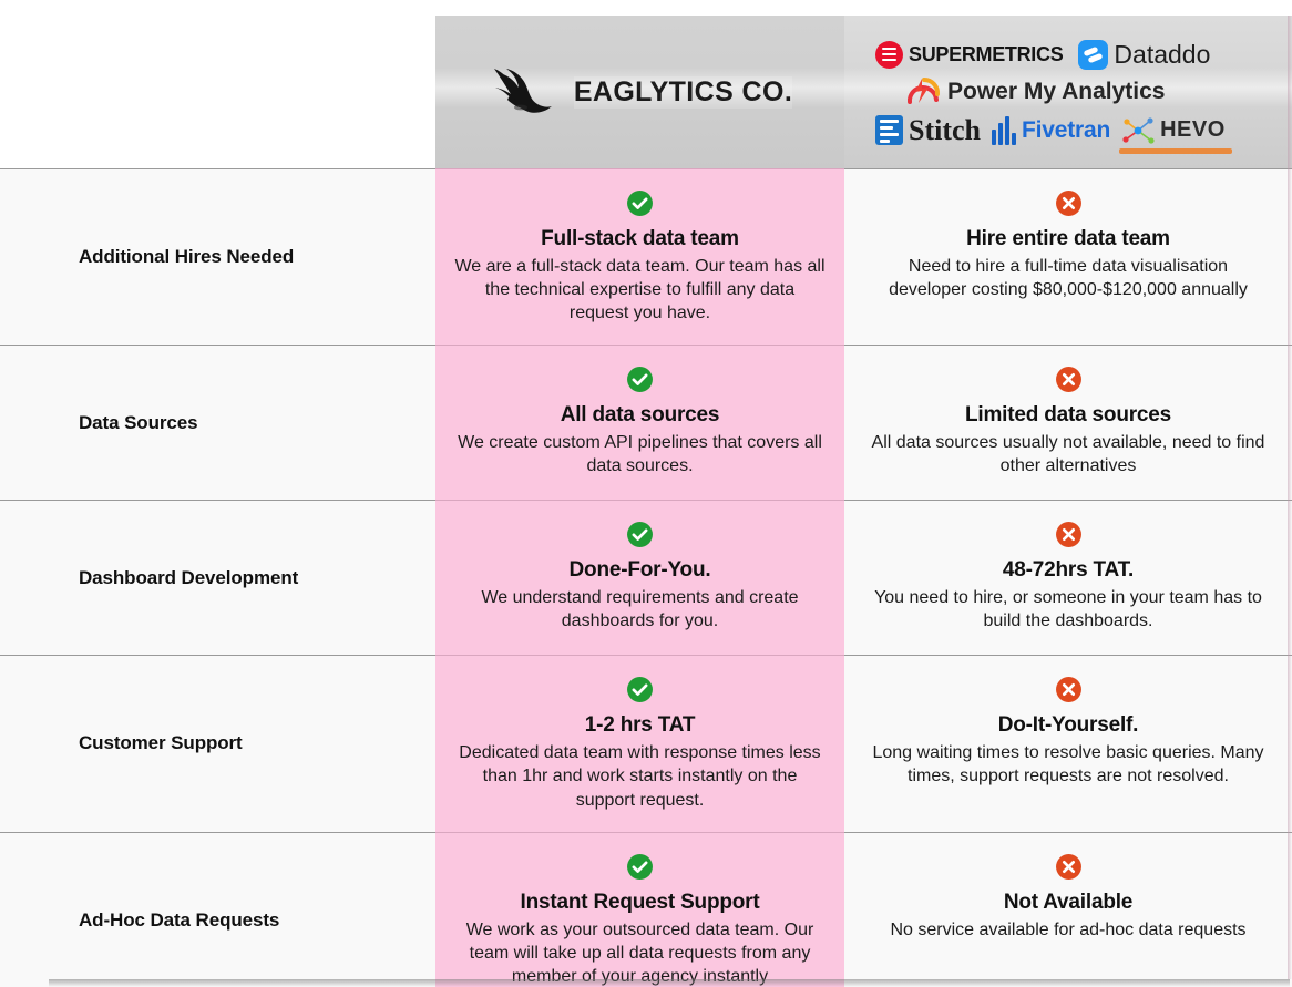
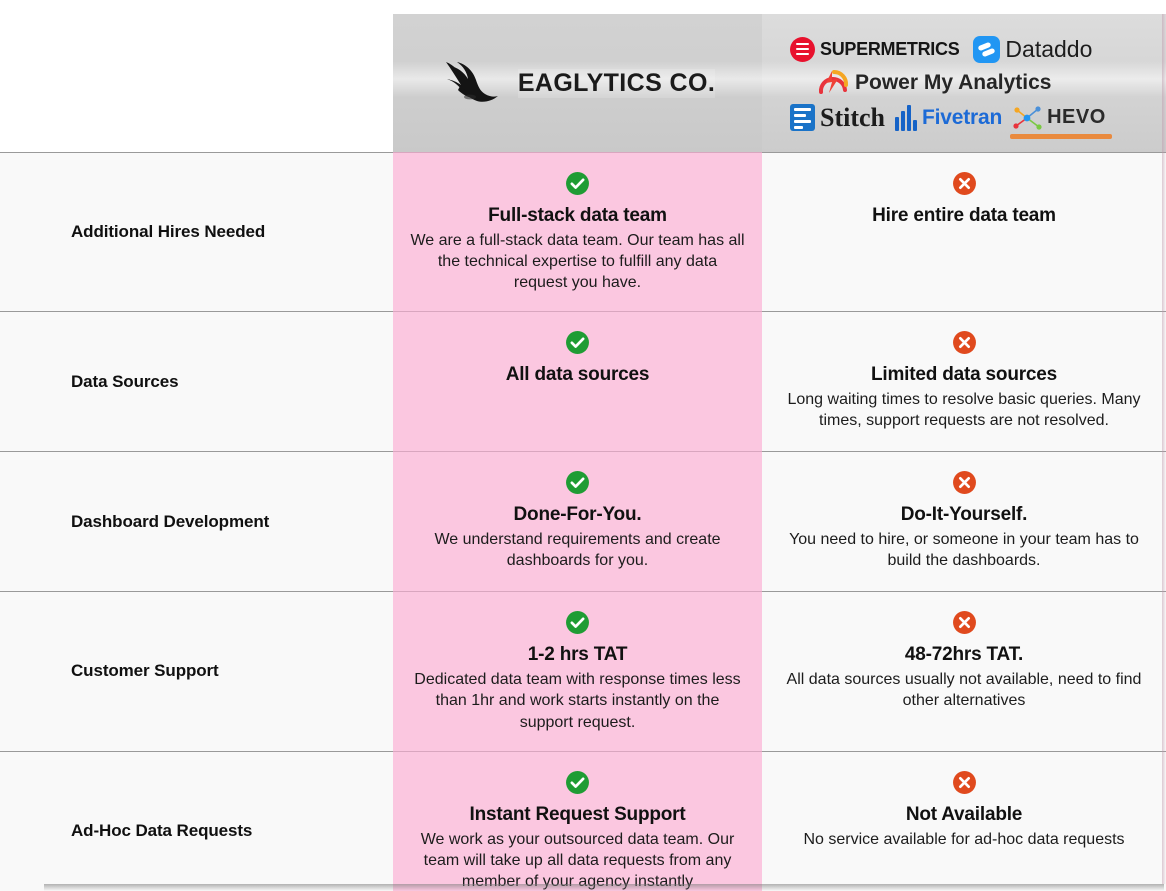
  EAGLYTICS CO.
  SUPERMETRICS
  Dataddo
  Power My Analytics
  Stitch
  Fivetran
  HEVO
  Additional Hires Needed
  Full-stack data team
  We are a full-stack data team. Our team has all the technical expertise to fulfill any data request you have.
  Hire entire data team
- Need to hire a full-time data visualisation developer costing $80,000-$120,000 annually
  Data Sources
  All data sources
- We create custom API pipelines that covers all data sources.
  Limited data sources
- All data sources usually not available, need to find other alternatives
+ Long waiting times to resolve basic queries. Many times, support requests are not resolved.
  Dashboard Development
  Done-For-You.
  We understand requirements and create dashboards for you.
- 48-72hrs TAT.
+ Do-It-Yourself.
  You need to hire, or someone in your team has to build the dashboards.
  Customer Support
  1-2 hrs TAT
  Dedicated data team with response times less than 1hr and work starts instantly on the support request.
- Do-It-Yourself.
+ 48-72hrs TAT.
- Long waiting times to resolve basic queries. Many times, support requests are not resolved.
+ All data sources usually not available, need to find other alternatives
  Ad-Hoc Data Requests
  Instant Request Support
  We work as your outsourced data team. Our team will take up all data requests from any member of your agency instantly
  Not Available
  No service available for ad-hoc data requests
